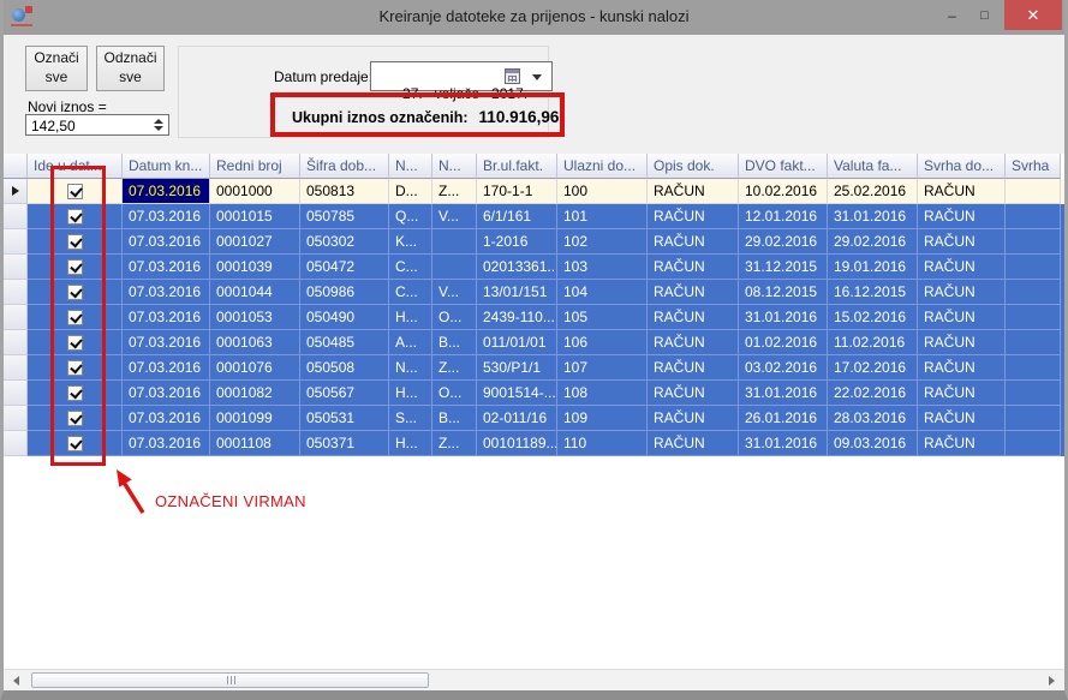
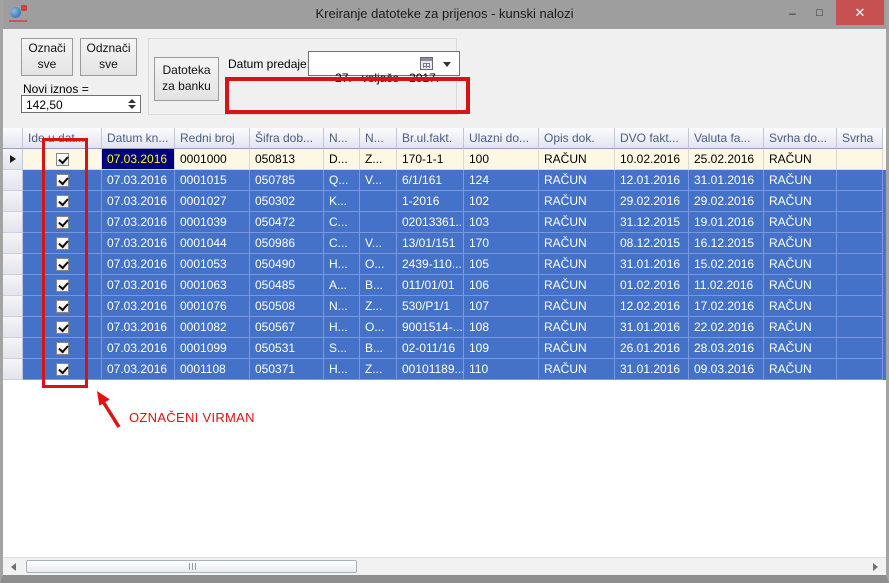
  Kreiranje datoteke za prijenos - kunski nalozi
  –
  □
  ✕
  Označi sve
  Odznači sve
+ Datoteka za banku
  Novi iznos =
  142,50
  Datum predaje
  27. veljače 2017.
- Ukupni iznos označenih: 110.916,96
  Ide u dat...
  Datum kn...
  Redni broj
  Šifra dob...
  N...
  N...
  Br.ul.fakt.
  Ulazni do...
  Opis dok.
  DVO fakt...
  Valuta fa...
  Svrha do...
  Svrha
  07.03.2016
  0001000
  050813
  D...
  Z...
  170-1-1
  100
  RAČUN
  10.02.2016
  25.02.2016
  RAČUN
  07.03.2016
  0001015
  050785
  Q...
  V...
  6/1/161
- 101
+ 124
  RAČUN
  12.01.2016
  31.01.2016
  RAČUN
  07.03.2016
  0001027
  050302
  K...
  1-2016
  102
  RAČUN
  29.02.2016
  29.02.2016
  RAČUN
  07.03.2016
  0001039
  050472
  C...
  02013361...
  103
  RAČUN
  31.12.2015
  19.01.2016
  RAČUN
  07.03.2016
  0001044
  050986
  C...
  V...
  13/01/151
- 104
+ 170
  RAČUN
  08.12.2015
  16.12.2015
  RAČUN
  07.03.2016
  0001053
  050490
  H...
  O...
  2439-110...
  105
  RAČUN
  31.01.2016
  15.02.2016
  RAČUN
  07.03.2016
  0001063
  050485
  A...
  B...
  011/01/01
  106
  RAČUN
  01.02.2016
  11.02.2016
  RAČUN
  07.03.2016
  0001076
  050508
  N...
  Z...
  530/P1/1
  107
  RAČUN
- 03.02.2016
+ 12.02.2016
  17.02.2016
  RAČUN
  07.03.2016
  0001082
  050567
  H...
  O...
  9001514-...
  108
  RAČUN
  31.01.2016
  22.02.2016
  RAČUN
  07.03.2016
  0001099
  050531
  S...
  B...
  02-011/16
  109
  RAČUN
  26.01.2016
  28.03.2016
  RAČUN
  07.03.2016
  0001108
  050371
  H...
  Z...
  00101189...
  110
  RAČUN
  31.01.2016
  09.03.2016
  RAČUN
  OZNAČENI VIRMAN
